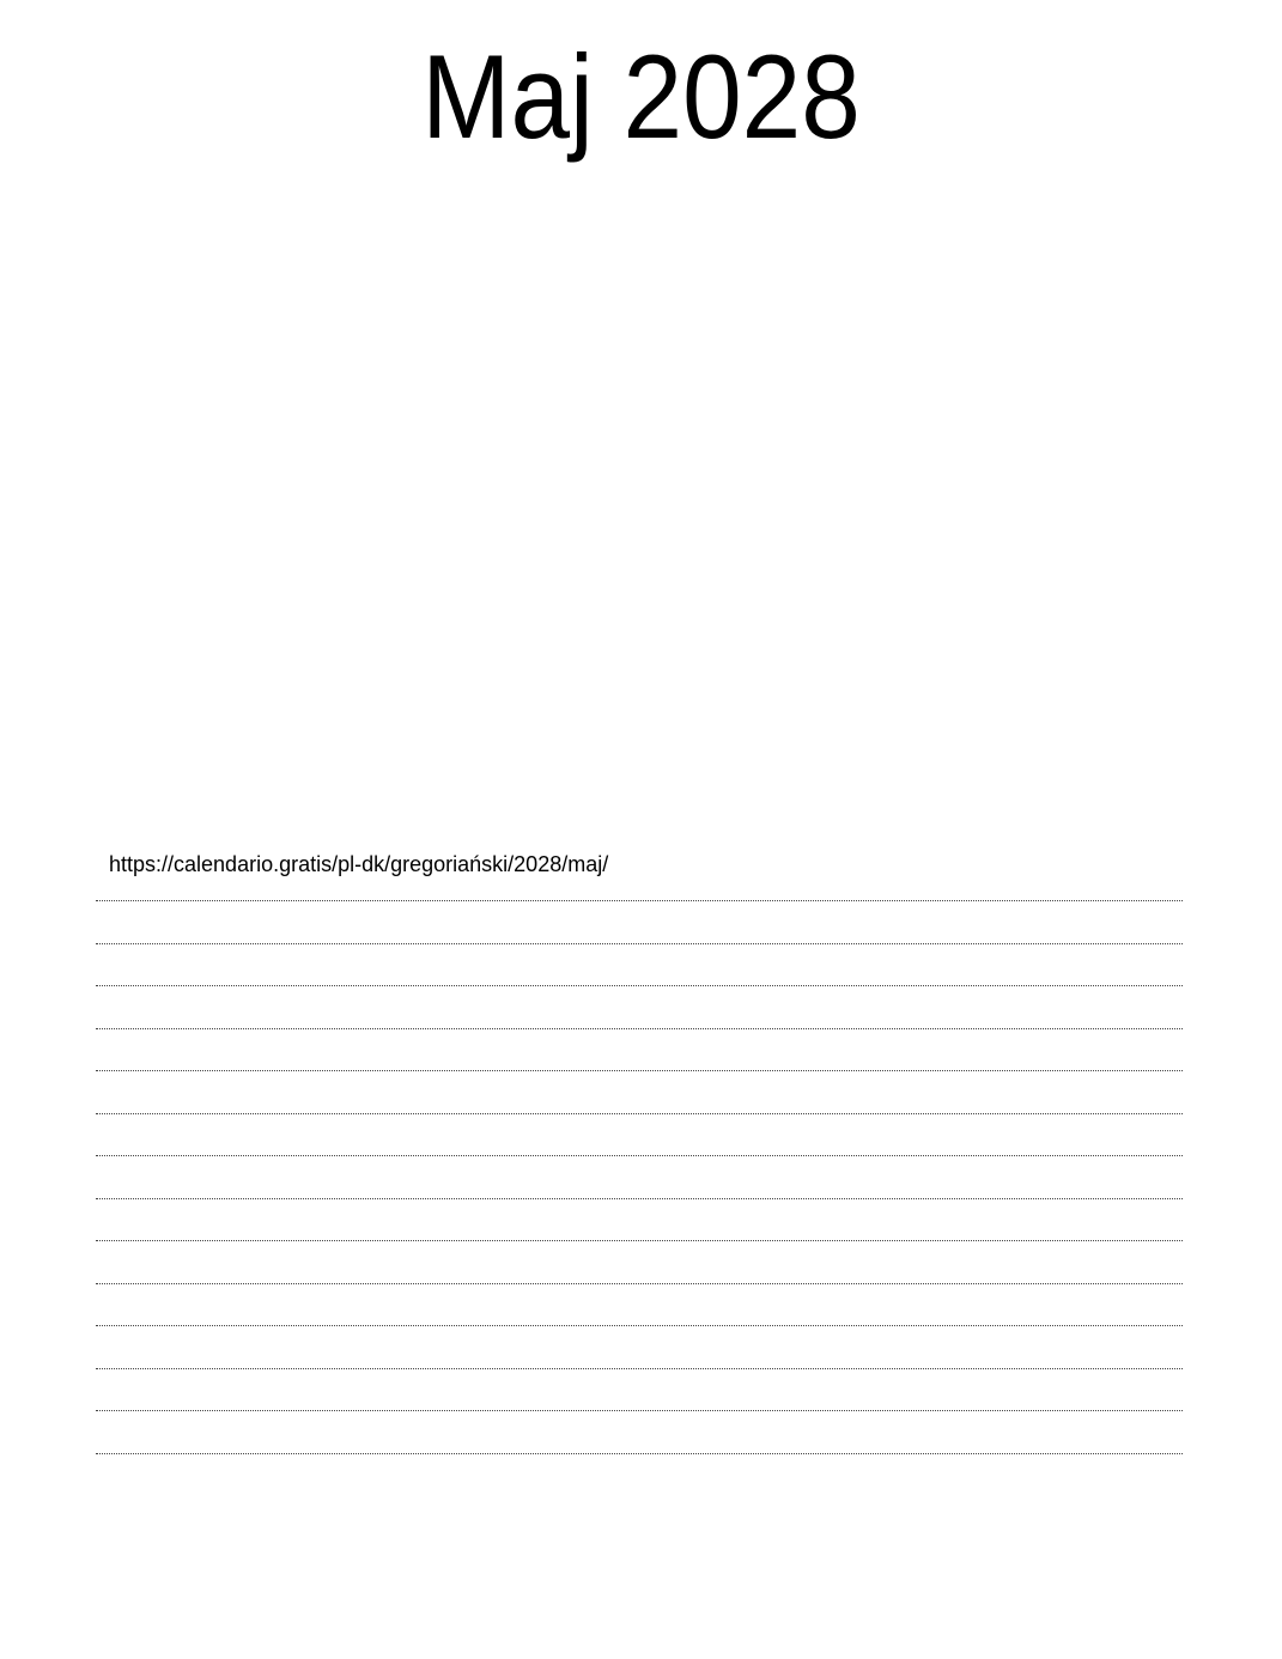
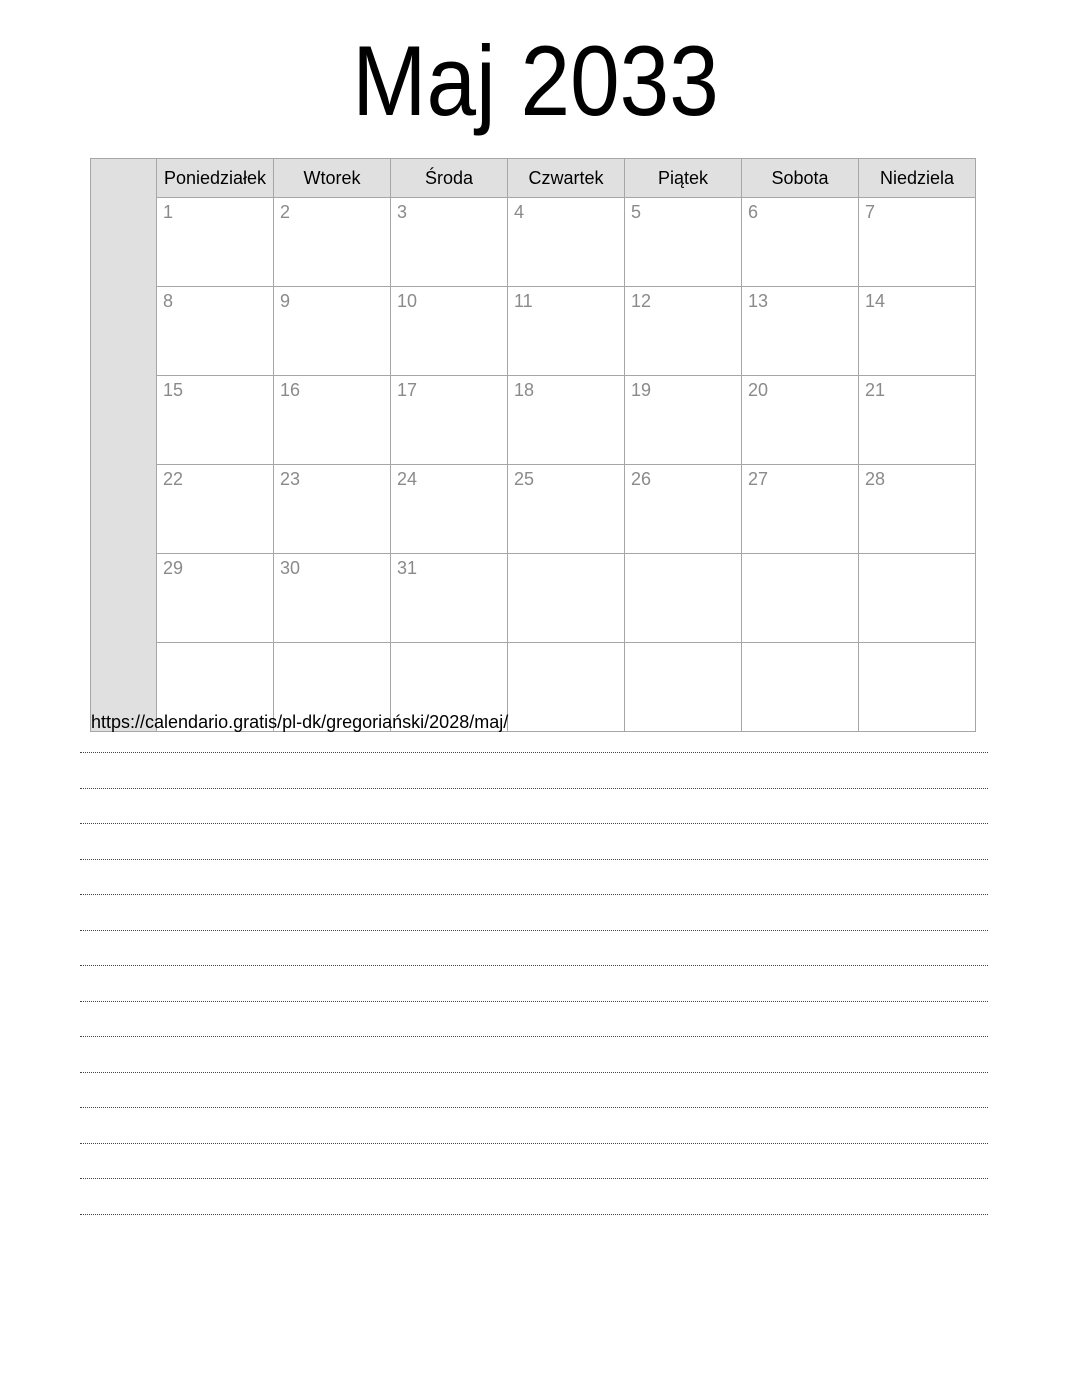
- Maj 2028
+ Maj 2033
+ 	Poniedziałek	Wtorek	Środa	Czwartek	Piątek	Sobota	Niedziela
+ 1	2	3	4	5	6	7
+ 8	9	10	11	12	13	14
+ 15	16	17	18	19	20	21
+ 22	23	24	25	26	27	28
+ 29	30	31
  https://calendario.gratis/pl-dk/gregoriański/2028/maj/
